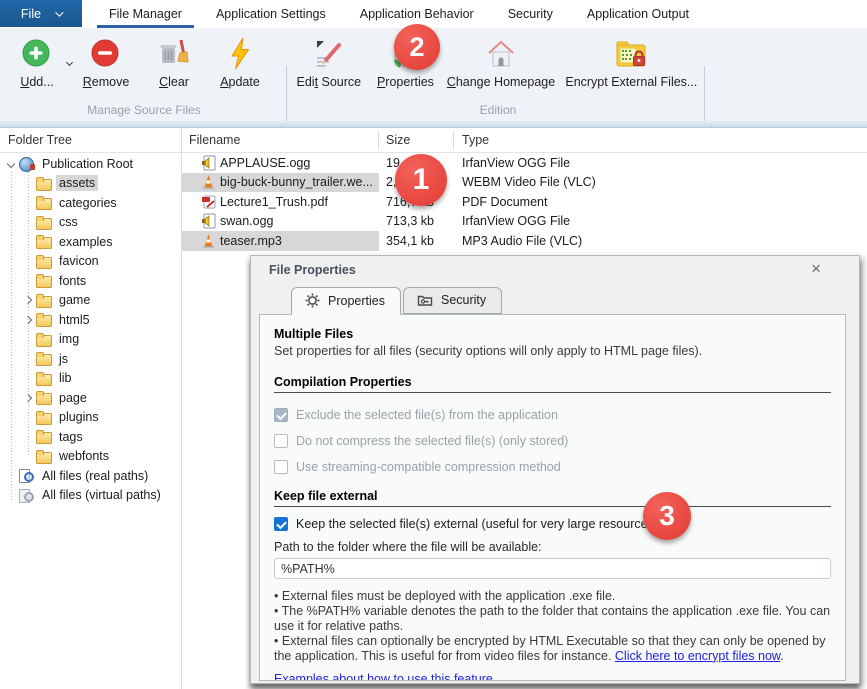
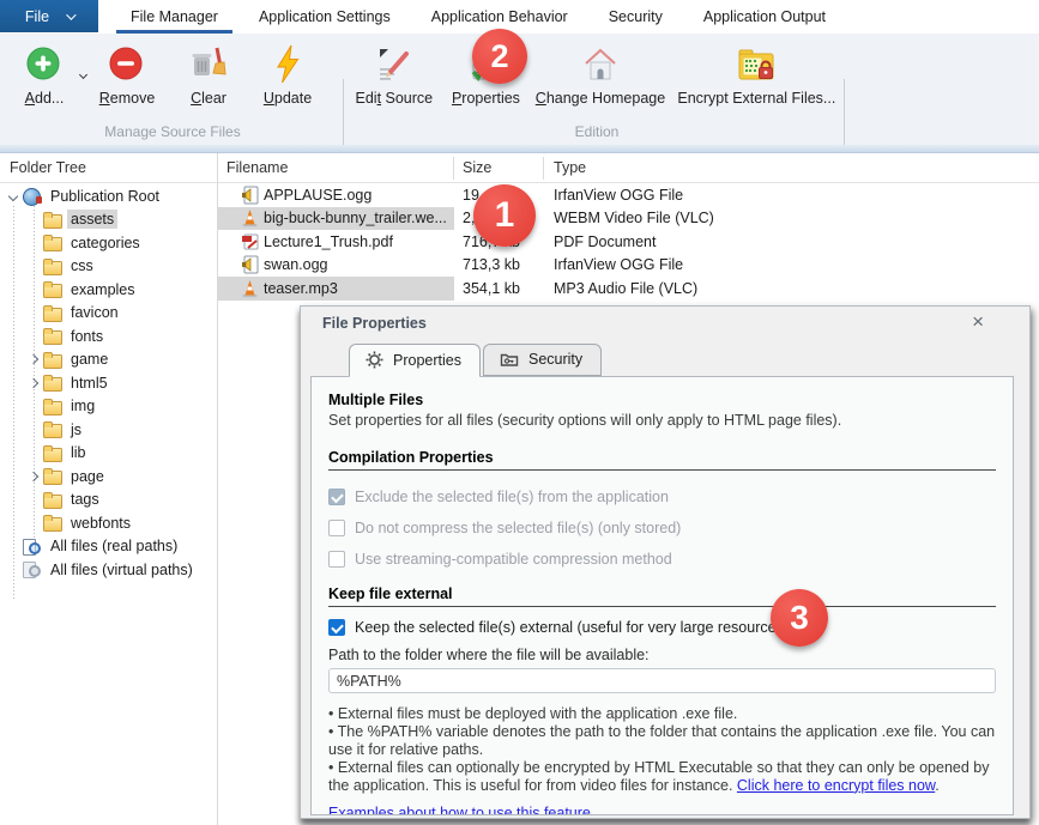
  File
  File Manager
  Application Settings
  Application Behavior
  Security
  Application Output
- Udd...
+ Add...
  Remove
  Clear
- Apdate
+ Update
  Manage Source Files
  Edit Source
  Properties
  Change Homepage
  Encrypt External Files...
  Edition
  Folder Tree
  Publication Root
  assets
  categories
  css
  examples
  favicon
  fonts
  game
  html5
  img
  js
  lib
  page
- plugins
  tags
  webfonts
  All files (real paths)
  All files (virtual paths)
  Filename
  Size
  Type
  APPLAUSE.ogg
  19
  IrfanView OGG File
  big-buck-bunny_trailer.we...
  WEBM Video File (VLC)
  Lecture1_Trush.pdf
  PDF Document
  swan.ogg
  713,3 kb
  IrfanView OGG File
  teaser.mp3
  354,1 kb
  MP3 Audio File (VLC)
  File Properties
  ×
  Properties
  Security
  Multiple Files
  Set properties for all files (security options will only apply to HTML page files).
  Compilation Properties
  Exclude the selected file(s) from the application
  Do not compress the selected file(s) (only stored)
  Use streaming-compatible compression method
  Keep file external
  Keep the selected file(s) external (useful for very large resourc
  Path to the folder where the file will be available:
  %PATH%
  External files must be deployed with the application .exe file.
  The %PATH% variable denotes the path to the folder that contains the application .exe file. You can use it for relative paths.
  External files can optionally be encrypted by HTML Executable so that they can only be opened by the application. This is useful for from video files for instance. Click here to encrypt files now.
  Examples about how to use this feature.
  1
  2
  3
